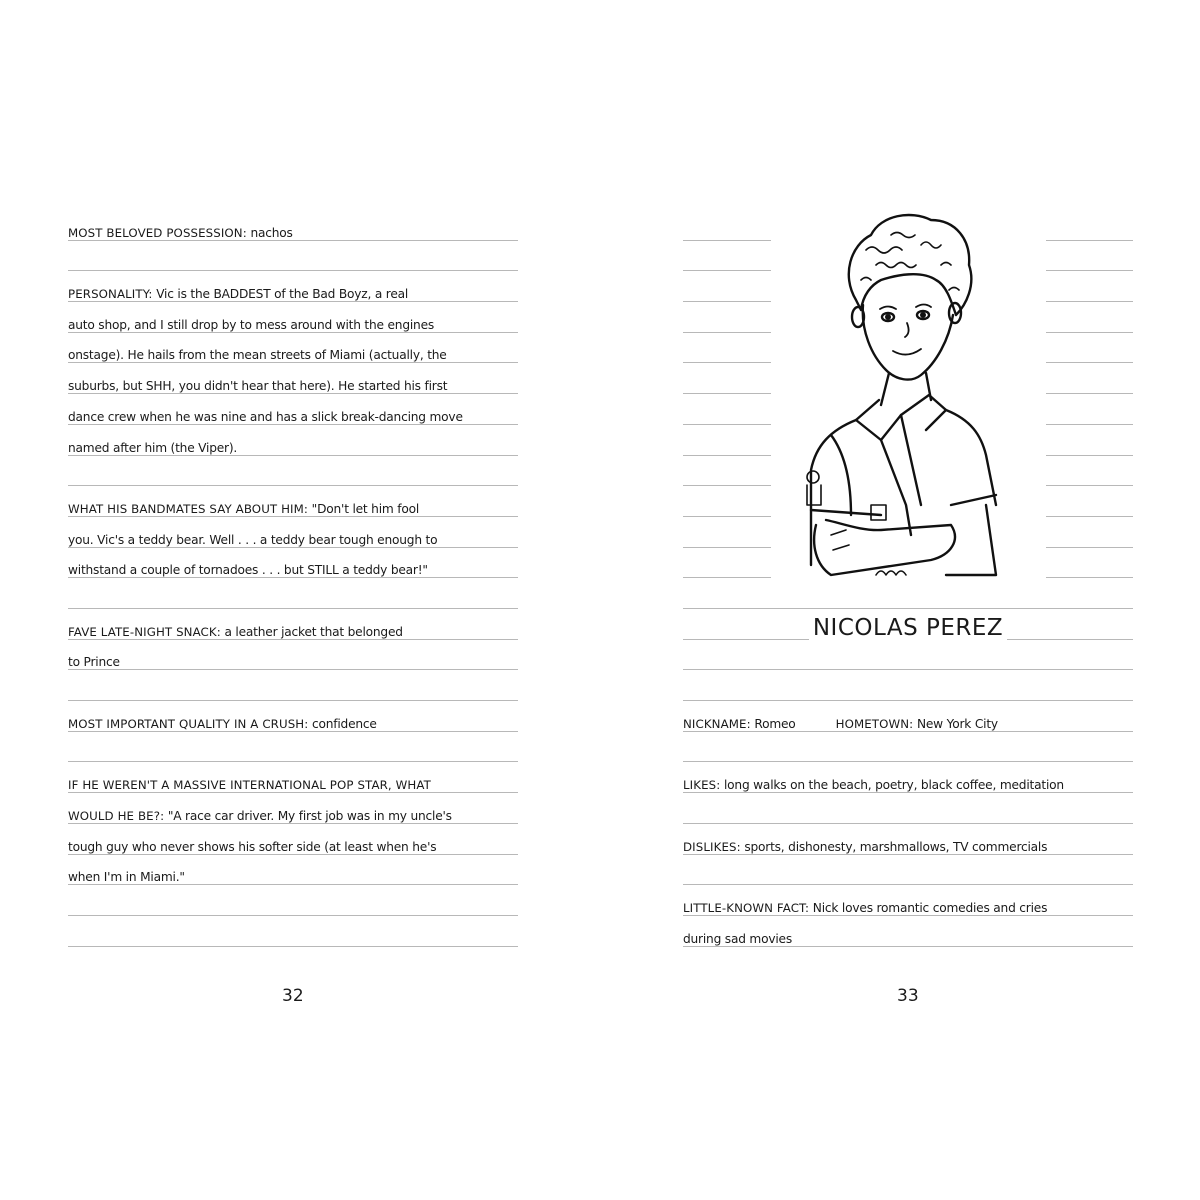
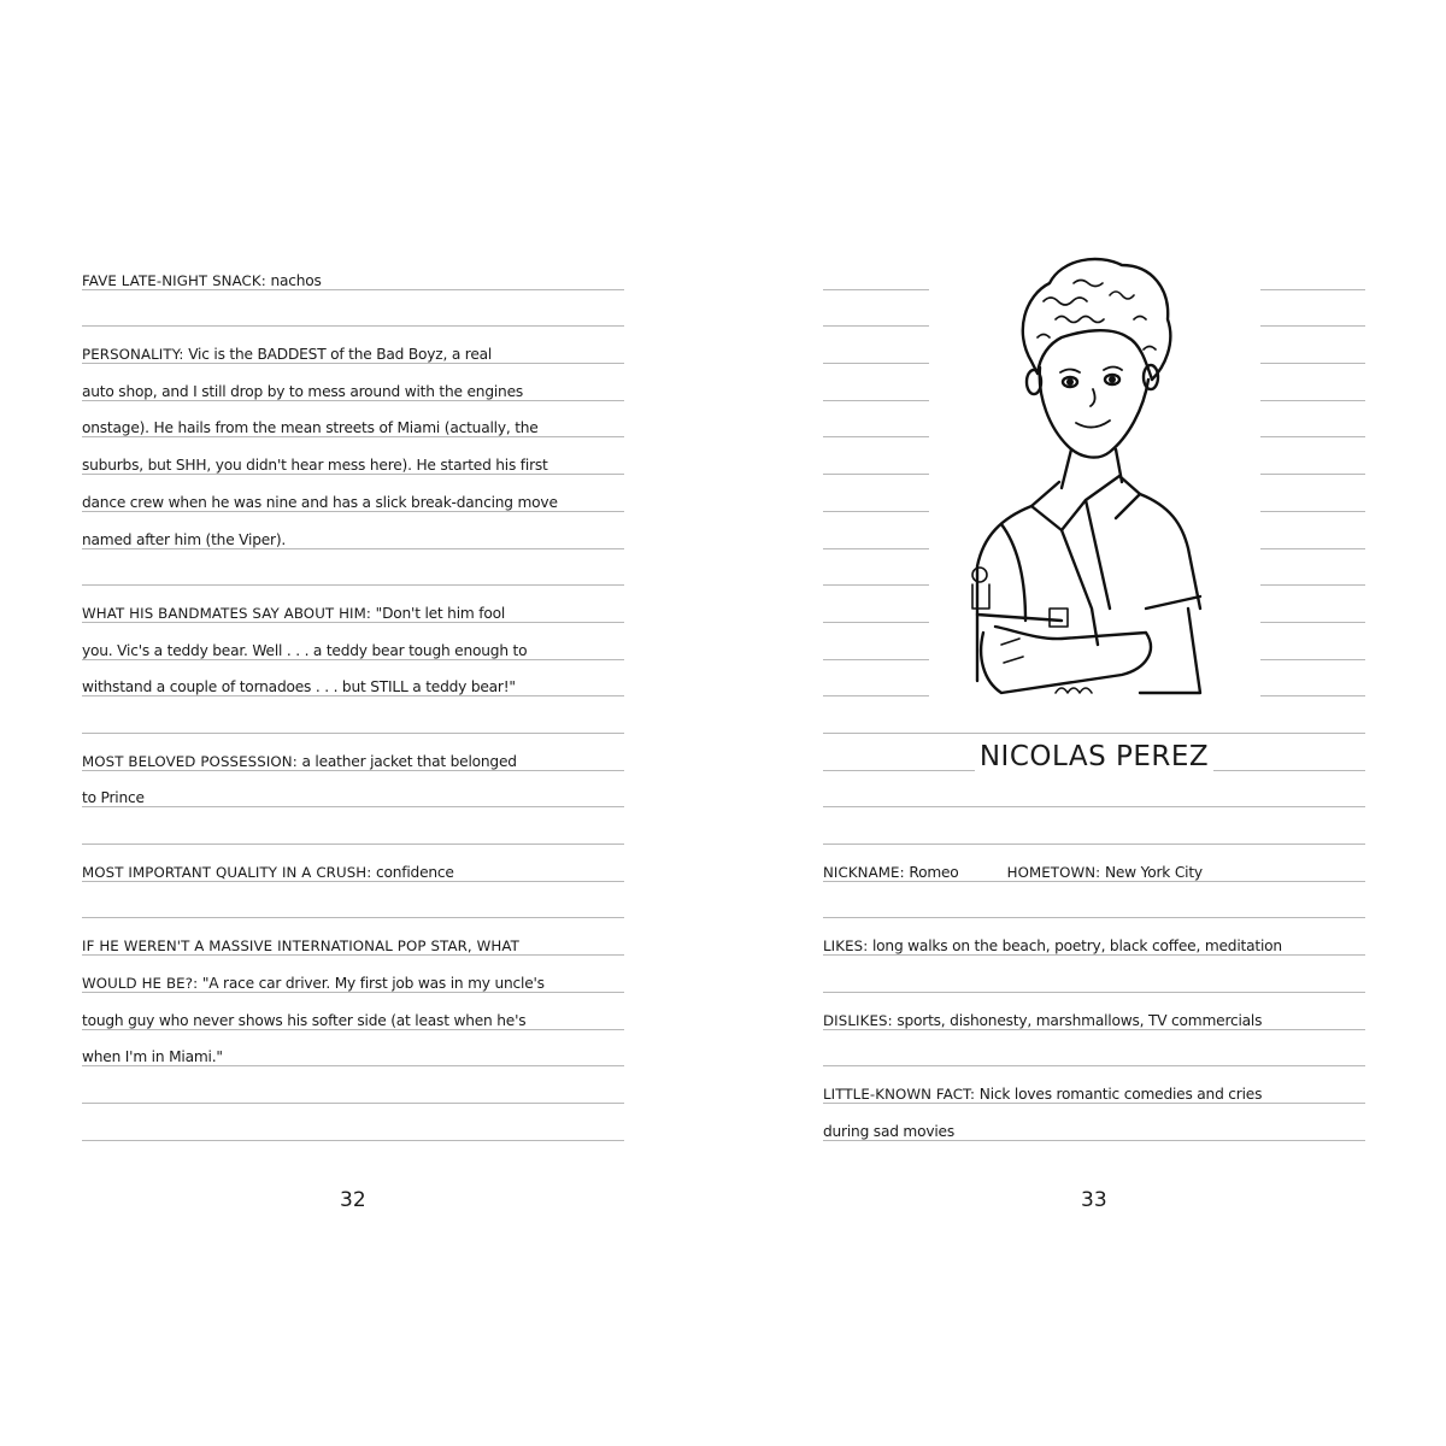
- MOST BELOVED POSSESSION: nachos
+ FAVE LATE-NIGHT SNACK: nachos
  PERSONALITY: Vic is the BADDEST of the Bad Boyz, a real
  auto shop, and I still drop by to mess around with the engines
  onstage). He hails from the mean streets of Miami (actually, the
- suburbs, but SHH, you didn't hear that here). He started his first
+ suburbs, but SHH, you didn't hear mess here). He started his first
  dance crew when he was nine and has a slick break-dancing move
  named after him (the Viper).
  WHAT HIS BANDMATES SAY ABOUT HIM: "Don't let him fool
  you. Vic's a teddy bear. Well . . . a teddy bear tough enough to
  withstand a couple of tornadoes . . . but STILL a teddy bear!"
- FAVE LATE-NIGHT SNACK: a leather jacket that belonged
+ MOST BELOVED POSSESSION: a leather jacket that belonged
  to Prince
  MOST IMPORTANT QUALITY IN A CRUSH: confidence
  IF HE WEREN'T A MASSIVE INTERNATIONAL POP STAR, WHAT
  WOULD HE BE?: "A race car driver. My first job was in my uncle's
  tough guy who never shows his softer side (at least when he's
  when I'm in Miami."
  32
  NICOLAS PEREZ
  NICKNAME: Romeo HOMETOWN: New York City
  LIKES: long walks on the beach, poetry, black coffee, meditation
  DISLIKES: sports, dishonesty, marshmallows, TV commercials
  LITTLE-KNOWN FACT: Nick loves romantic comedies and cries
  during sad movies
  33
